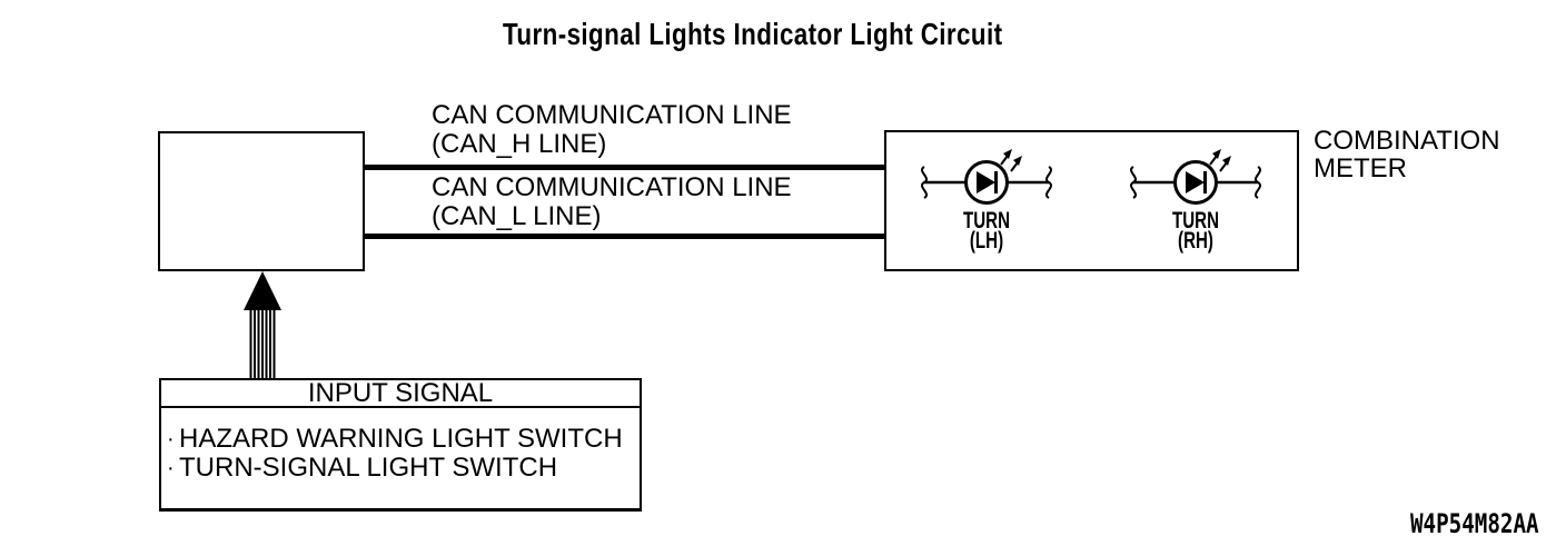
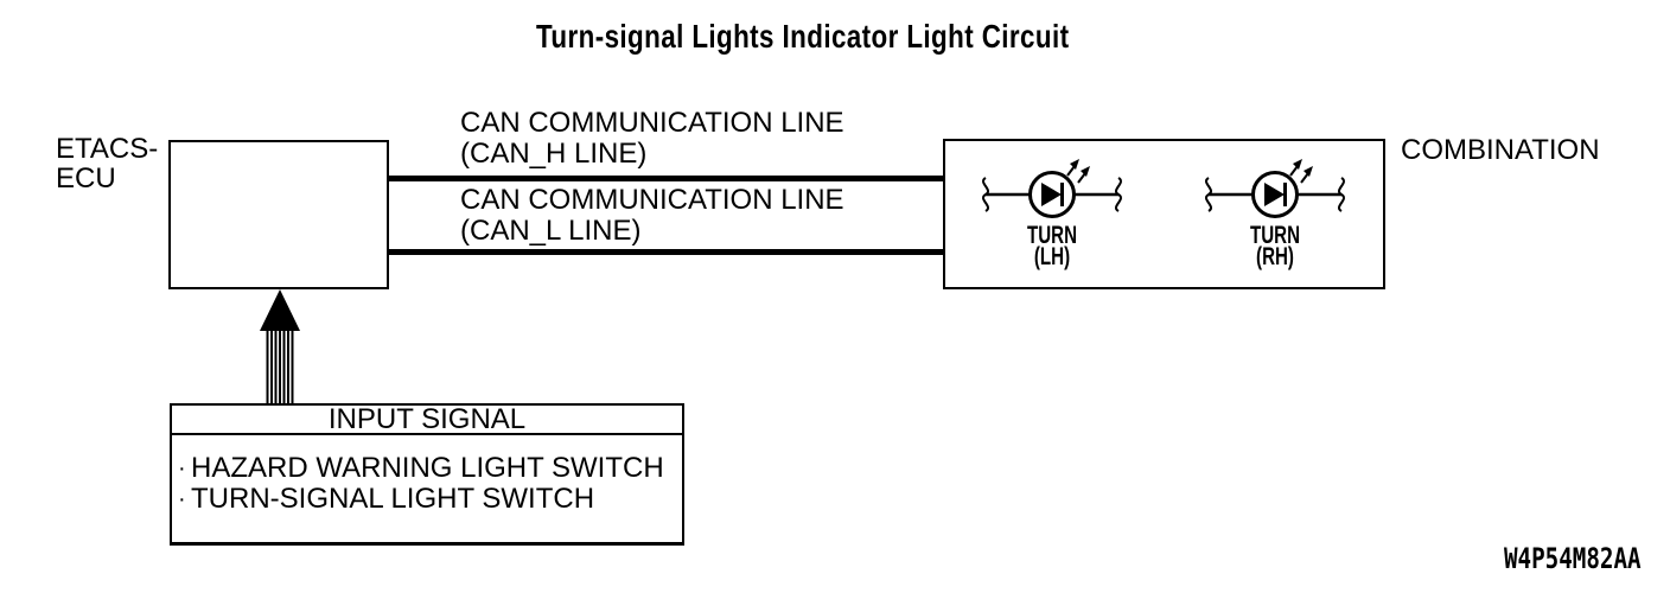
  Turn-signal Lights Indicator Light Circuit
+ ETACS-
+ ECU
  CAN COMMUNICATION LINE
  (CAN_H LINE)
  CAN COMMUNICATION LINE
  (CAN_L LINE)
  TURN
  (LH)
  TURN
  (RH)
  COMBINATION
- METER
  INPUT SIGNAL
  · HAZARD WARNING LIGHT SWITCH
  · TURN-SIGNAL LIGHT SWITCH
  W4P54M82AA
